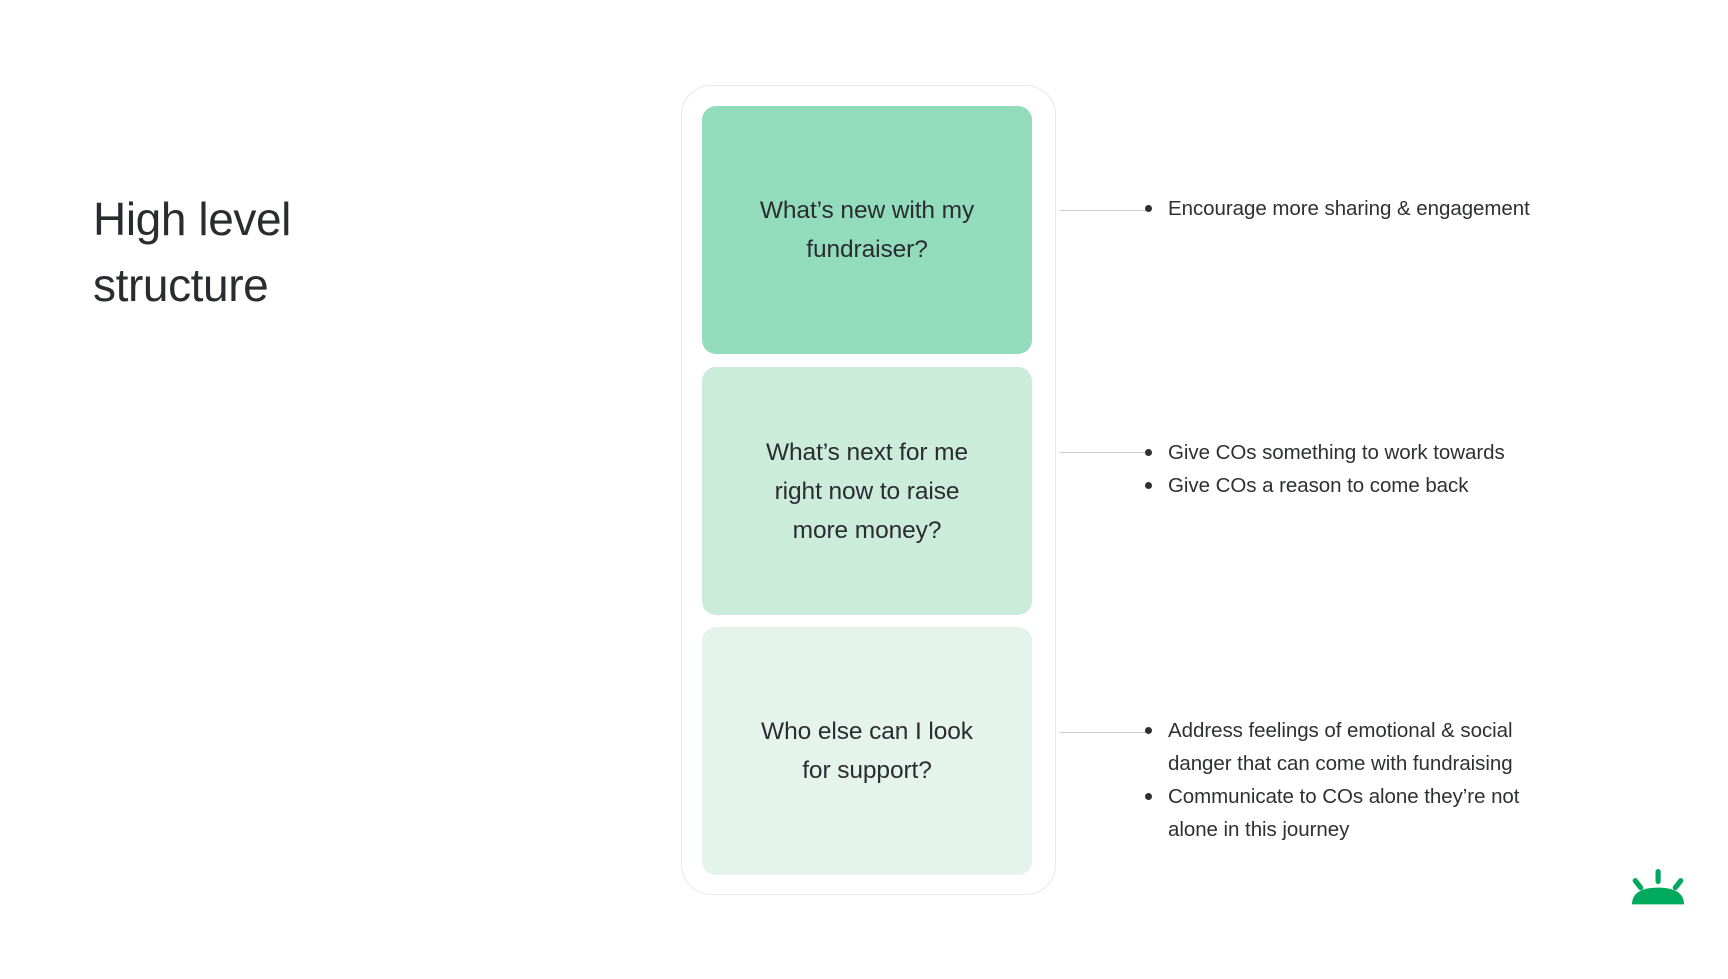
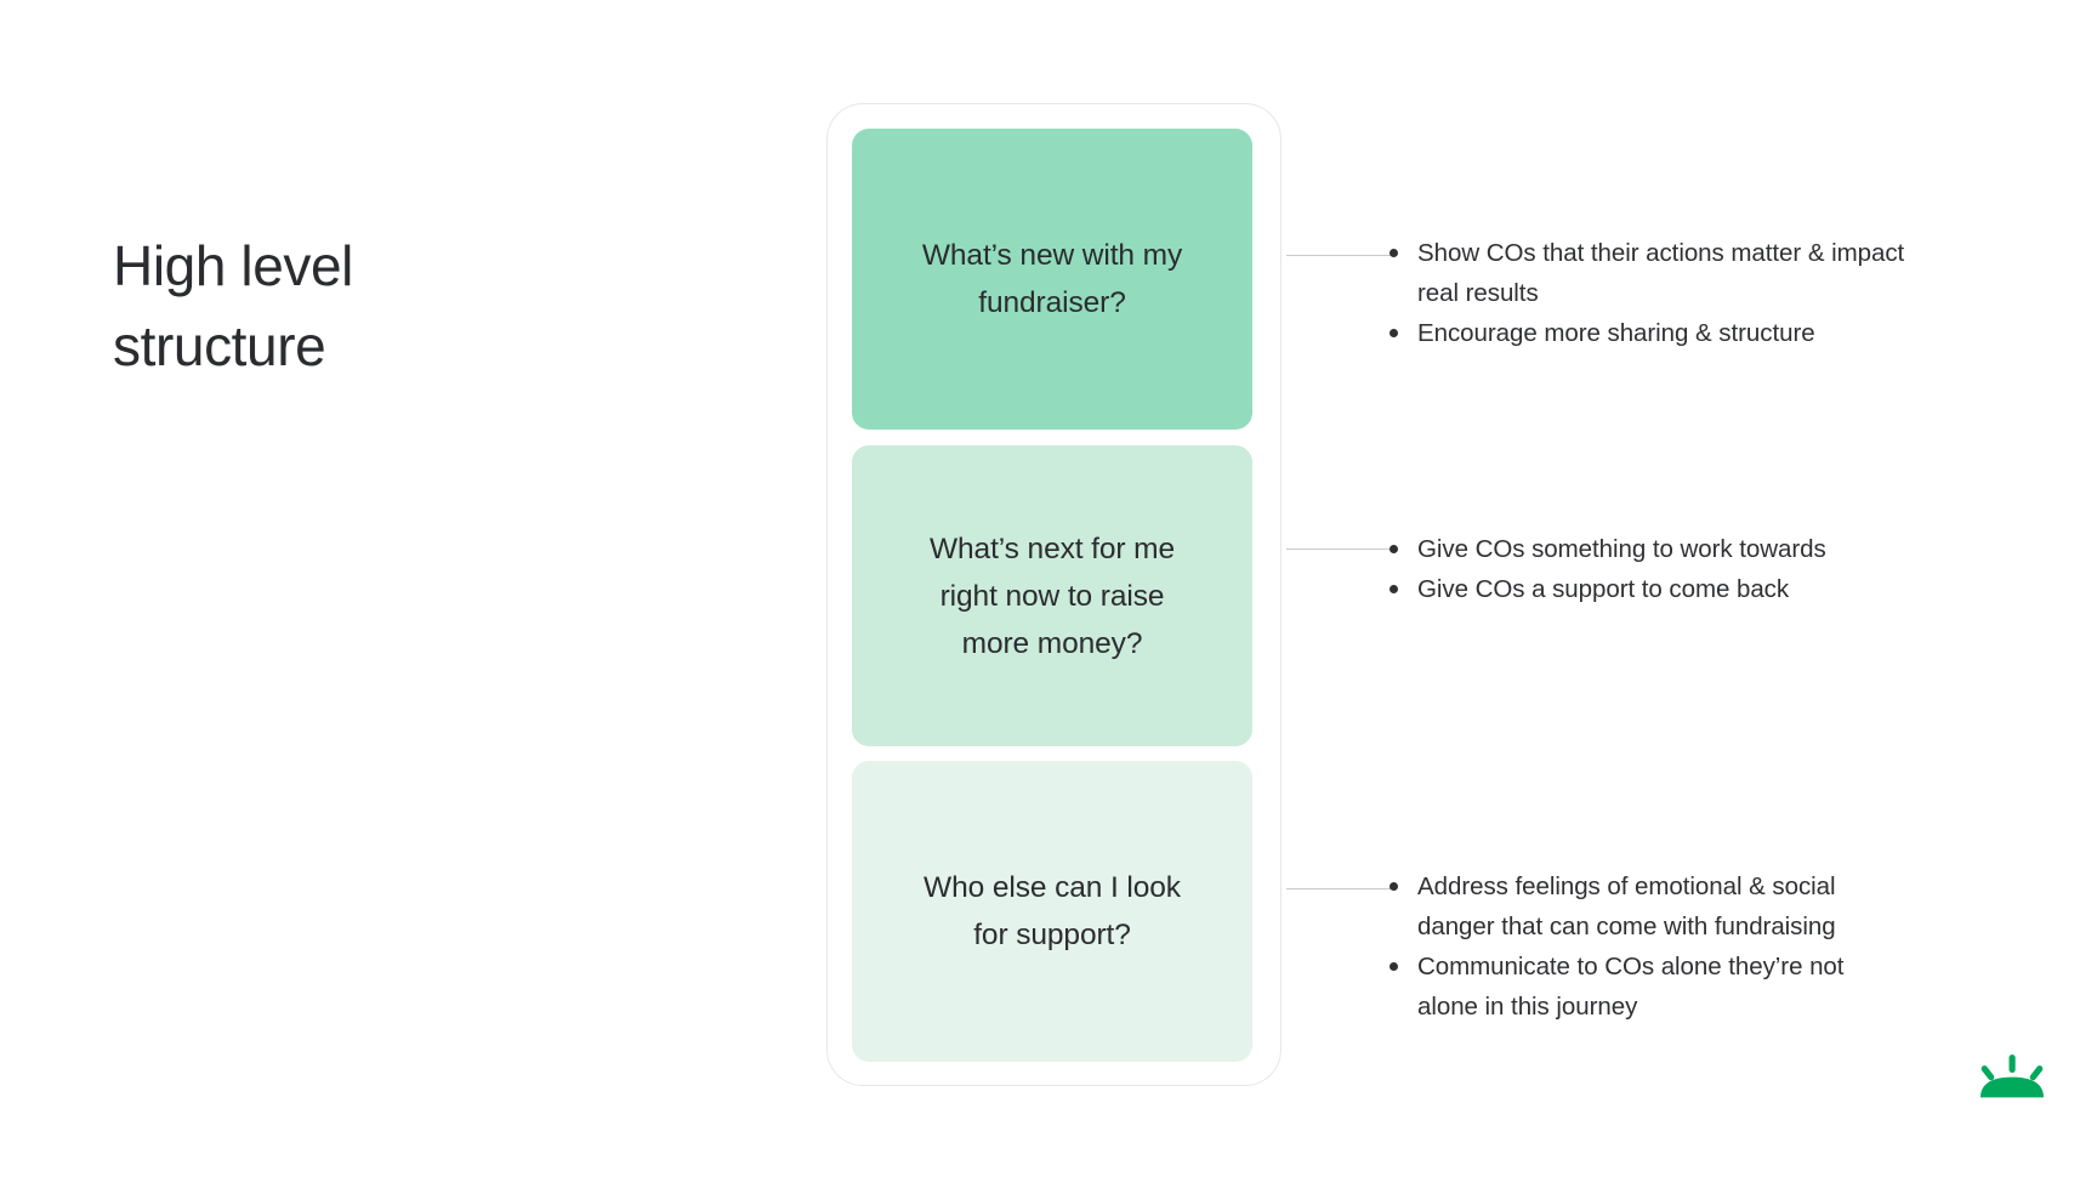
  High level
  structure
  What’s new with my
  fundraiser?
  What’s next for me
  right now to raise
  more money?
  Who else can I look
  for support?
+ Show COs that their actions matter & impact real results
- Encourage more sharing & engagement
+ Encourage more sharing & structure
  Give COs something to work towards
- Give COs a reason to come back
+ Give COs a support to come back
  Address feelings of emotional & social danger that can come with fundraising
  Communicate to COs alone they’re not alone in this journey
